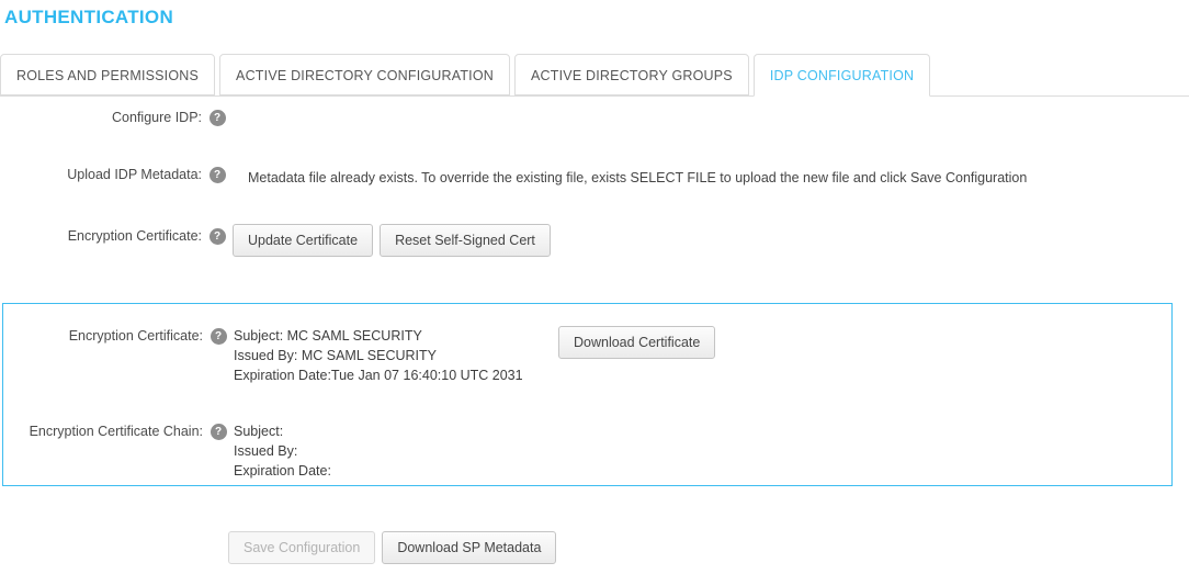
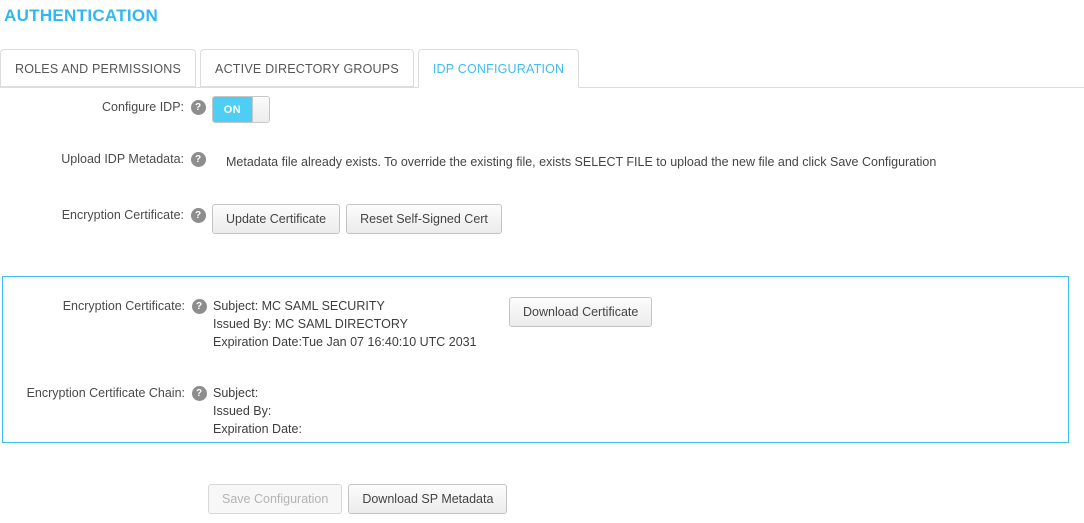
  AUTHENTICATION
  ROLES AND PERMISSIONS
- ACTIVE DIRECTORY CONFIGURATION
  ACTIVE DIRECTORY GROUPS
  IDP CONFIGURATION
  Configure IDP:
  ?
+ ON
  Upload IDP Metadata:
  ?
  Metadata file already exists. To override the existing file, exists SELECT FILE to upload the new file and click Save Configuration
  Encryption Certificate:
  ?
  Update Certificate
  Reset Self-Signed Cert
  Encryption Certificate:
  ?
  Subject: MC SAML SECURITY
- Issued By: MC SAML SECURITY
+ Issued By: MC SAML DIRECTORY
  Expiration Date:Tue Jan 07 16:40:10 UTC 2031
  Download Certificate
  Encryption Certificate Chain:
  ?
  Subject:
  Issued By:
  Expiration Date:
  Save Configuration
  Download SP Metadata
